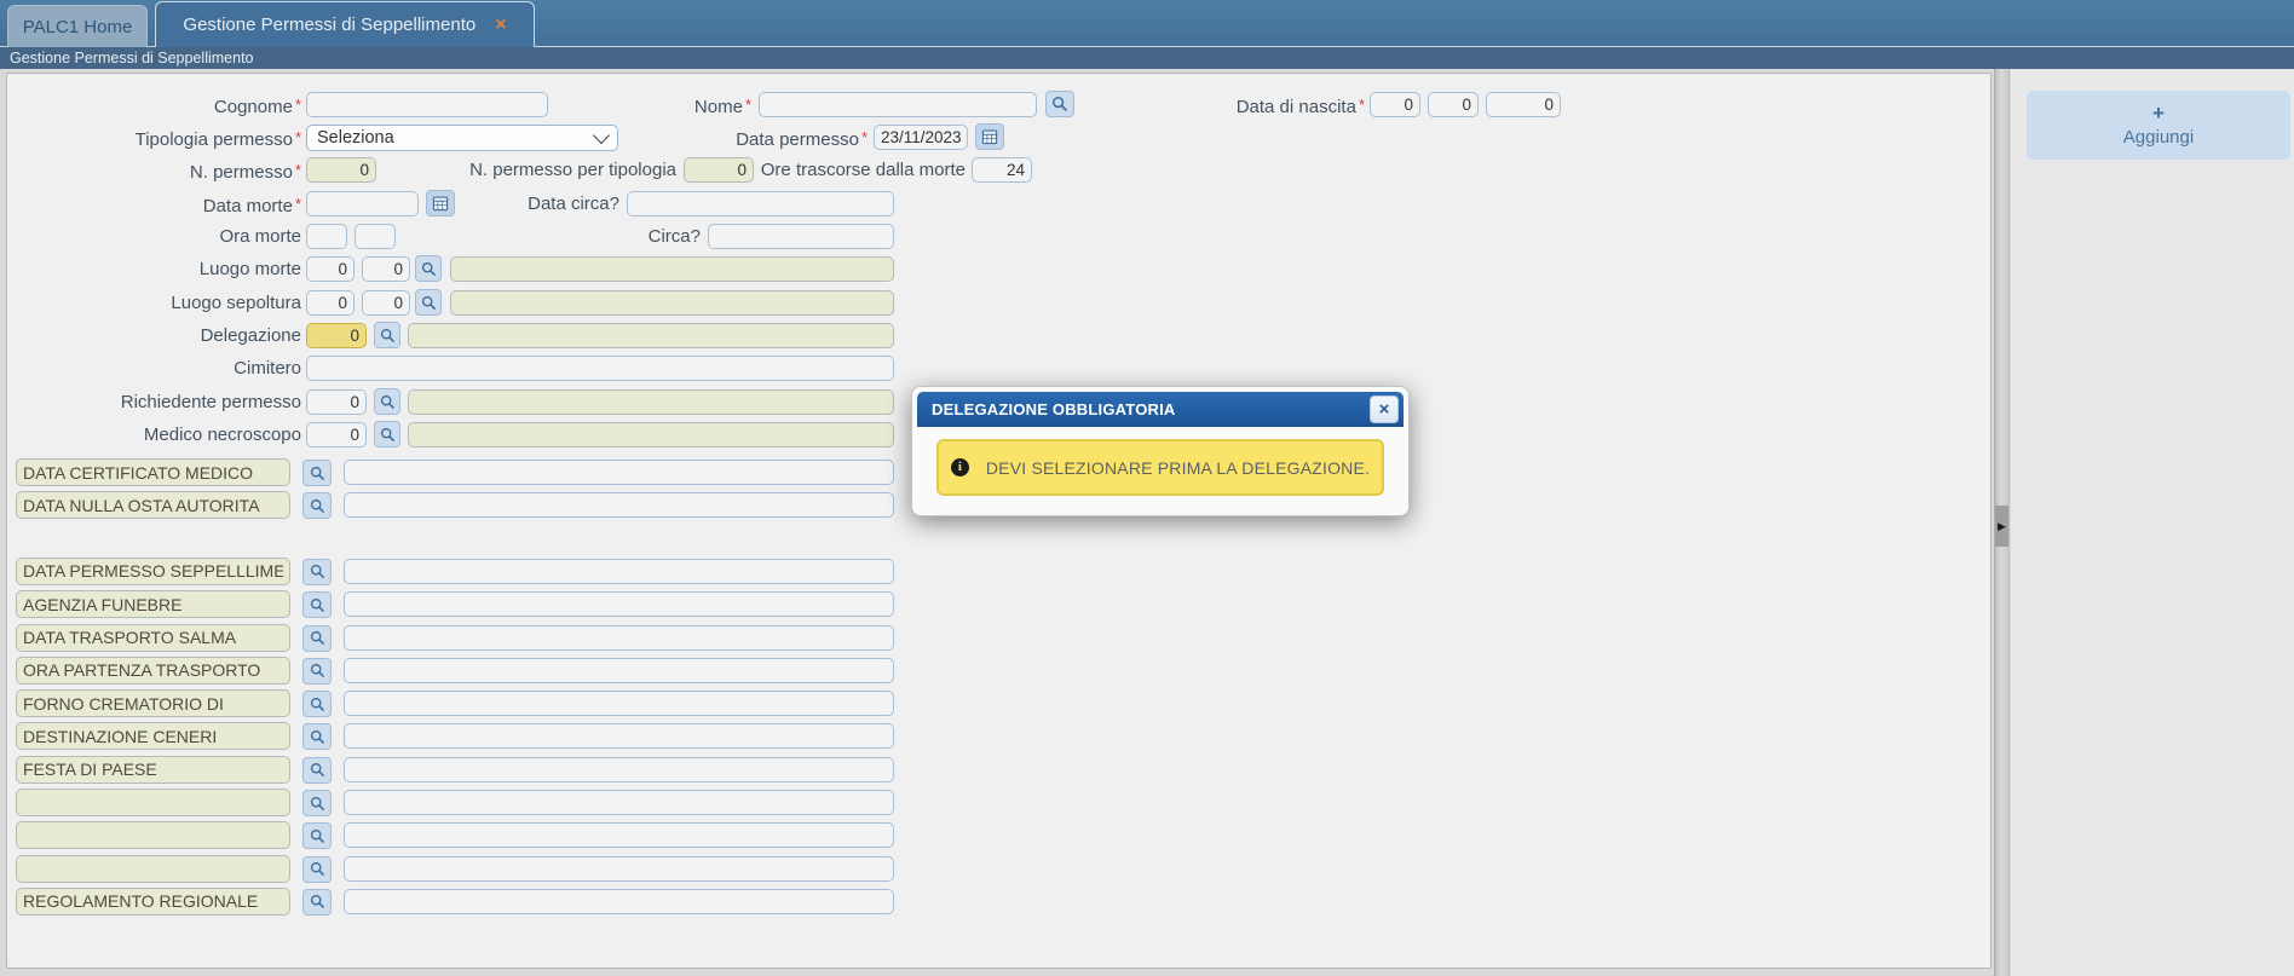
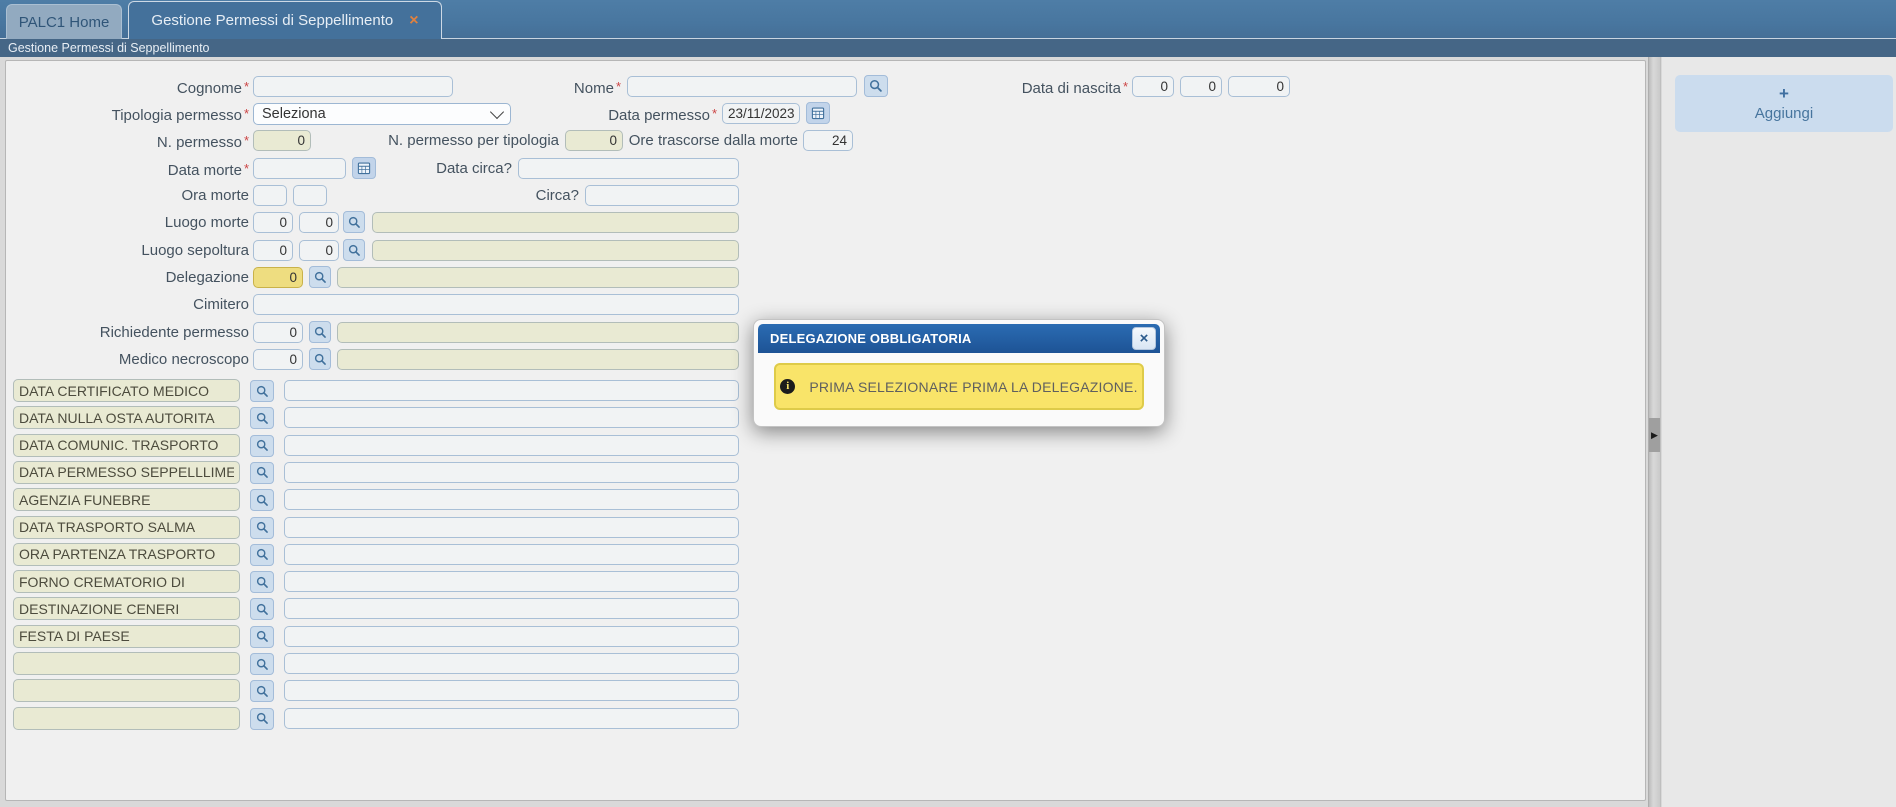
  PALC1 Home
  Gestione Permessi di Seppellimento
  ×
  Gestione Permessi di Seppellimento
  Cognome
  Nome
  Data di nascita
  0
  0
  0
  Tipologia permesso
  Seleziona
  Data permesso
  23/11/2023
  N. permesso
  0
  N. permesso per tipologia
  0
  Ore trascorse dalla morte
  24
  Data morte
  Data circa?
  Ora morte
  Circa?
  Luogo morte
  0
  0
  Luogo sepoltura
  0
  0
  Delegazione
  0
  Cimitero
  Richiedente permesso
  0
  Medico necroscopo
  0
  DATA CERTIFICATO MEDICO
  DATA NULLA OSTA AUTORITA
+ DATA COMUNIC. TRASPORTO
  DATA PERMESSO SEPPELLLIME
  AGENZIA FUNEBRE
  DATA TRASPORTO SALMA
  ORA PARTENZA TRASPORTO
  FORNO CREMATORIO DI
  DESTINAZIONE CENERI
  FESTA DI PAESE
- REGOLAMENTO REGIONALE
  ▶
  +
  Aggiungi
  DELEGAZIONE OBBLIGATORIA
  ×
  i
- DEVI SELEZIONARE PRIMA LA DELEGAZIONE.
+ PRIMA SELEZIONARE PRIMA LA DELEGAZIONE.
